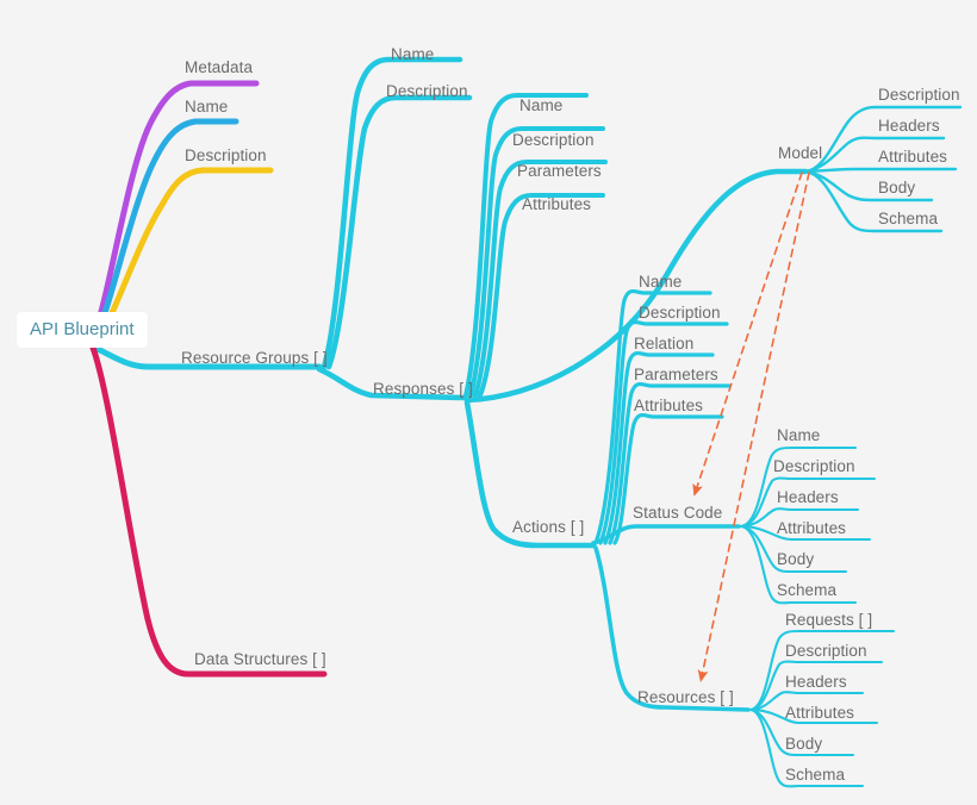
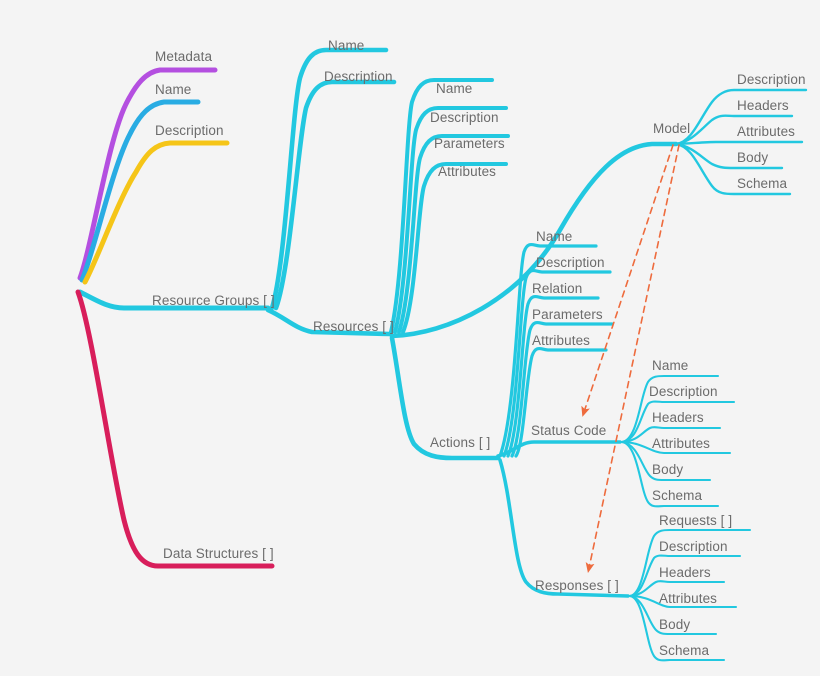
- API Blueprint
  Metadata
  Name
  Description
  Resource Groups [ ]
  Data Structures [ ]
  Name
  Description
- Responses [ ]
+ Resources [ ]
  Name
  Description
  Parameters
  Attributes
  Model
  Actions [ ]
  Description
  Headers
  Attributes
  Body
  Schema
  Name
  Description
  Relation
  Parameters
  Attributes
  Status Code
- Resources [ ]
+ Responses [ ]
  Name
  Description
  Headers
  Attributes
  Body
  Schema
  Requests [ ]
  Description
  Headers
  Attributes
  Body
  Schema
